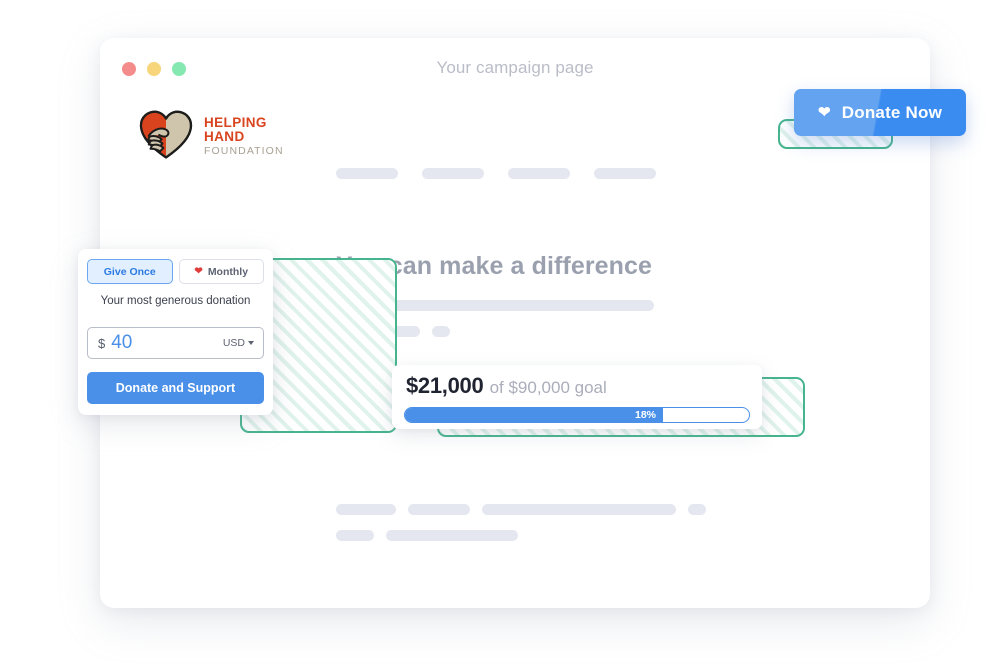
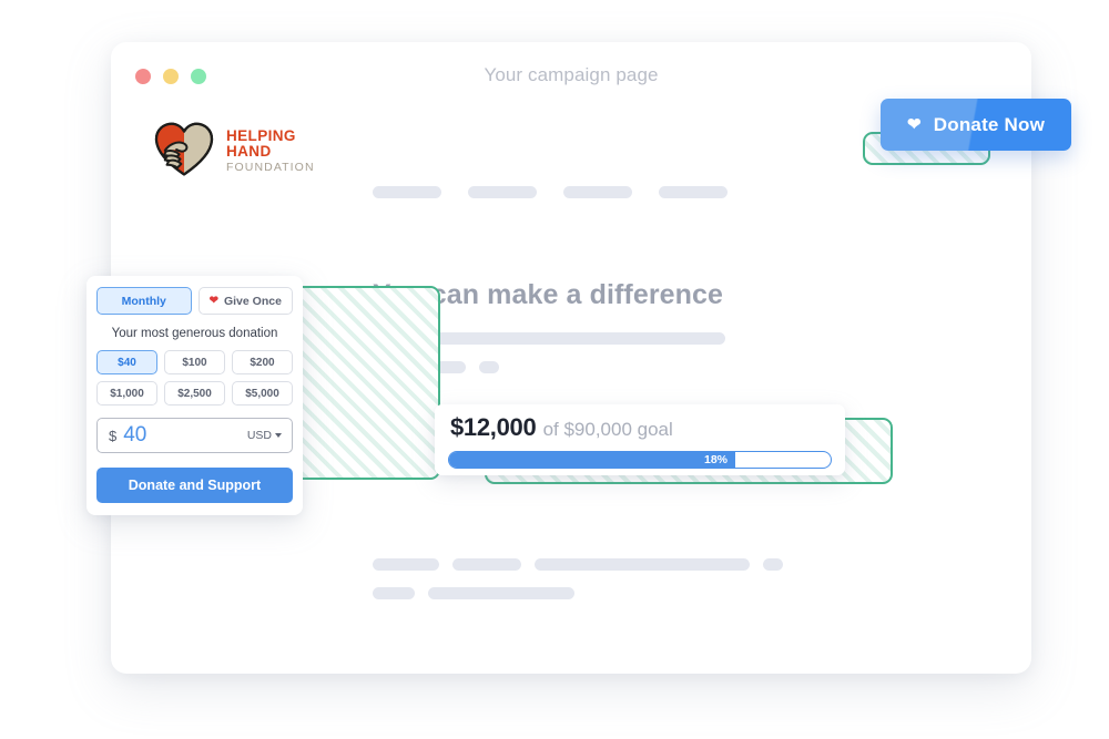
  Your campaign page
  HELPING
  HAND
  FOUNDATION
  an make a difference
  ❤
  Donate Now
- $21,000 of $90,000 goal
+ $12,000 of $90,000 goal
  18%
- Give Once
+ Monthly
  ❤
- Monthly
+ Give Once
  Your most generous donation
+ $40
+ $100
+ $200
+ $1,000
+ $2,500
+ $5,000
  $
  40
  USD
  Donate and Support
